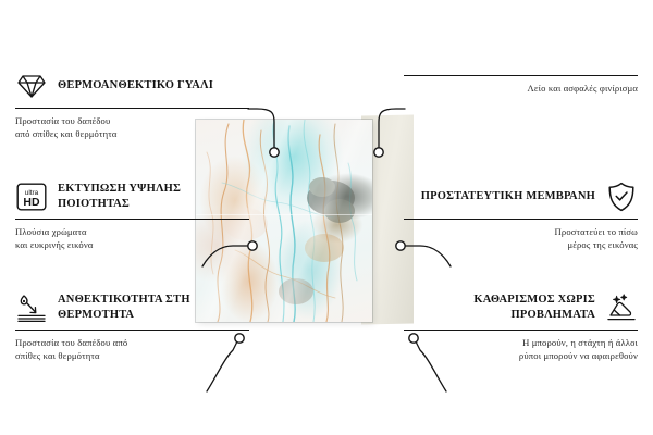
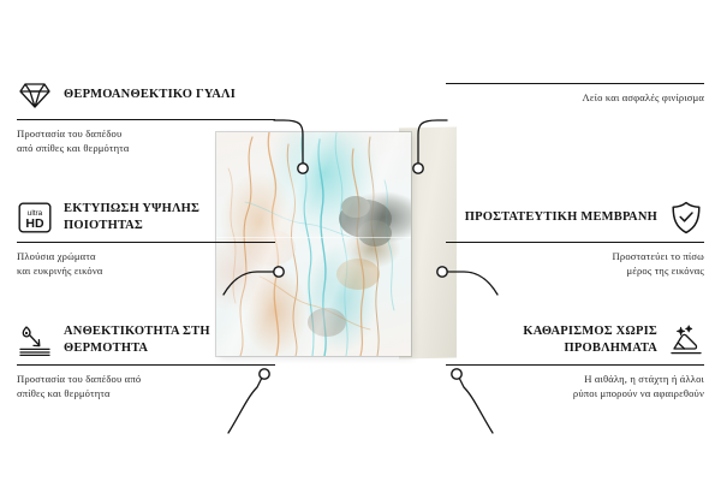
  ΘΕΡΜΟΑΝΘΕΚΤΙΚΟ ΓΥΑΛΙ
  Προστασία του δαπέδου
  από σπίθες και θερμότητα
  HD
  ΕΚΤΥΠΩΣΗ ΥΨΗΛΗΣ ΠΟΙΟΤΗΤΑΣ
  Πλούσια χρώματα
  και ευκρινής εικόνα
  ΑΝΘΕΚΤΙΚΟΤΗΤΑ ΣΤΗ ΘΕΡΜΟΤΗΤΑ
  Προστασία του δαπέδου από
  σπίθες και θερμότητα
  Λείο και ασφαλές φινίρισμα
  ΠΡΟΣΤΑΤΕΥΤΙΚΗ ΜΕΜΒΡΑΝΗ
  Προστατεύει το πίσω
  μέρος της εικόνας
  ΚΑΘΑΡΙΣΜΟΣ ΧΩΡΙΣ ΠΡΟΒΛΗΜΑΤΑ
- Η μπορούν, η στάχτη ή άλλοι
+ Η αιθάλη, η στάχτη ή άλλοι
  ρύποι μπορούν να αφαιρεθούν
